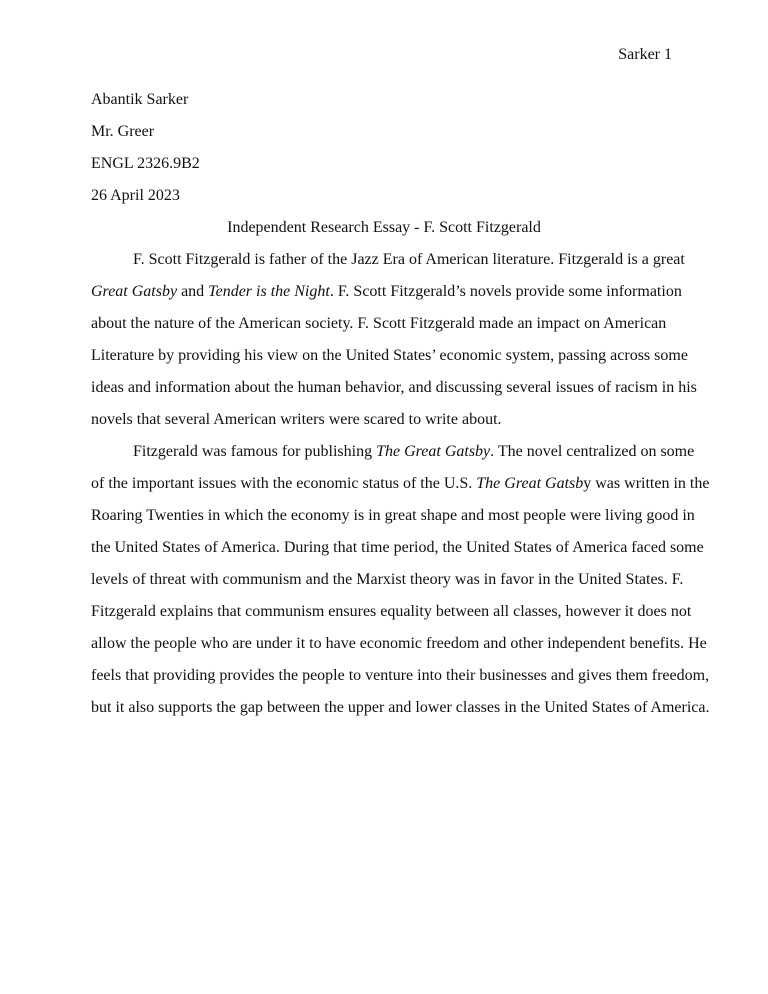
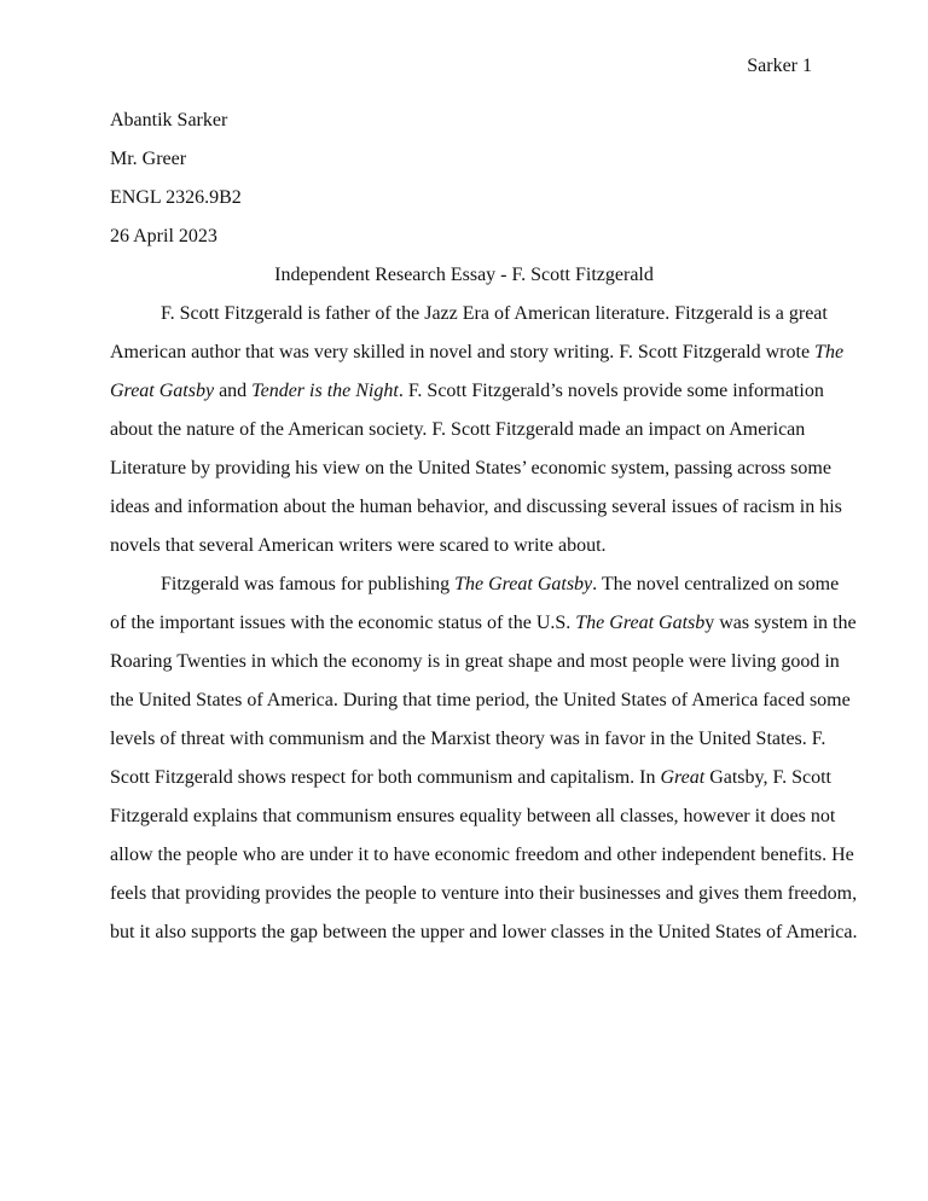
  Sarker 1
  Abantik Sarker
  Mr. Greer
  ENGL 2326.9B2
  26 April 2023
  Independent Research Essay - F. Scott Fitzgerald
  F. Scott Fitzgerald is father of the Jazz Era of American literature. Fitzgerald is a great
+ American author that was very skilled in novel and story writing. F. Scott Fitzgerald wrote The
  Great Gatsby and Tender is the Night. F. Scott Fitzgerald’s novels provide some information
  about the nature of the American society. F. Scott Fitzgerald made an impact on American
  Literature by providing his view on the United States’ economic system, passing across some
  ideas and information about the human behavior, and discussing several issues of racism in his
  novels that several American writers were scared to write about.
  Fitzgerald was famous for publishing The Great Gatsby. The novel centralized on some
- of the important issues with the economic status of the U.S. The Great Gatsby was written in the
+ of the important issues with the economic status of the U.S. The Great Gatsby was system in the
  Roaring Twenties in which the economy is in great shape and most people were living good in
  the United States of America. During that time period, the United States of America faced some
  levels of threat with communism and the Marxist theory was in favor in the United States. F.
+ Scott Fitzgerald shows respect for both communism and capitalism. In Great Gatsby, F. Scott
  Fitzgerald explains that communism ensures equality between all classes, however it does not
  allow the people who are under it to have economic freedom and other independent benefits. He
  feels that providing provides the people to venture into their businesses and gives them freedom,
  but it also supports the gap between the upper and lower classes in the United States of America.
